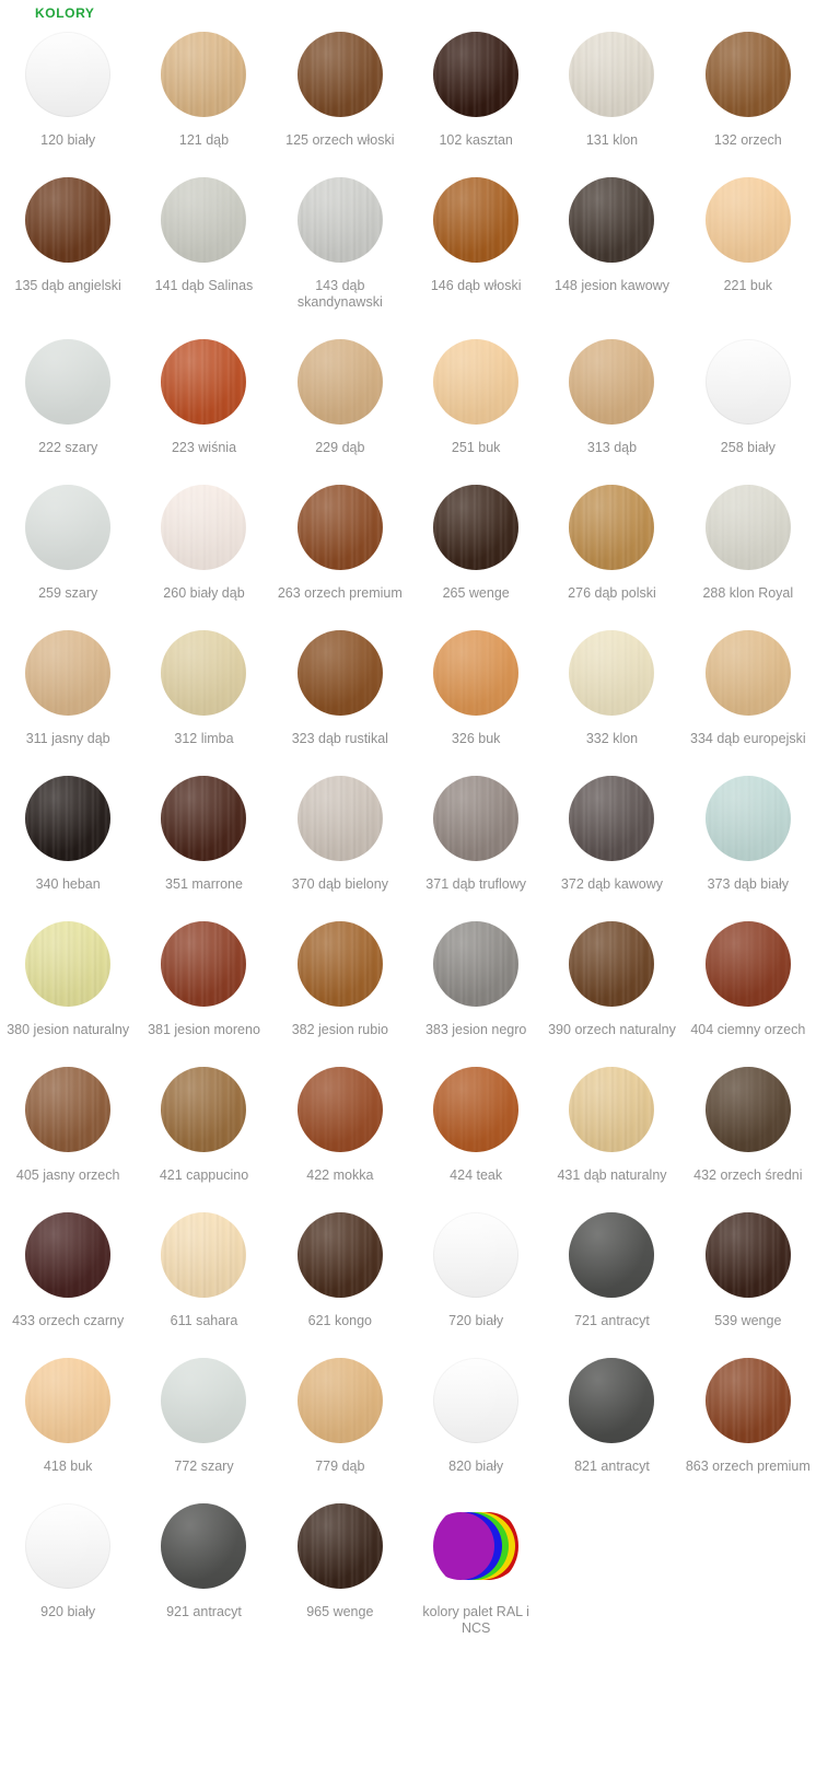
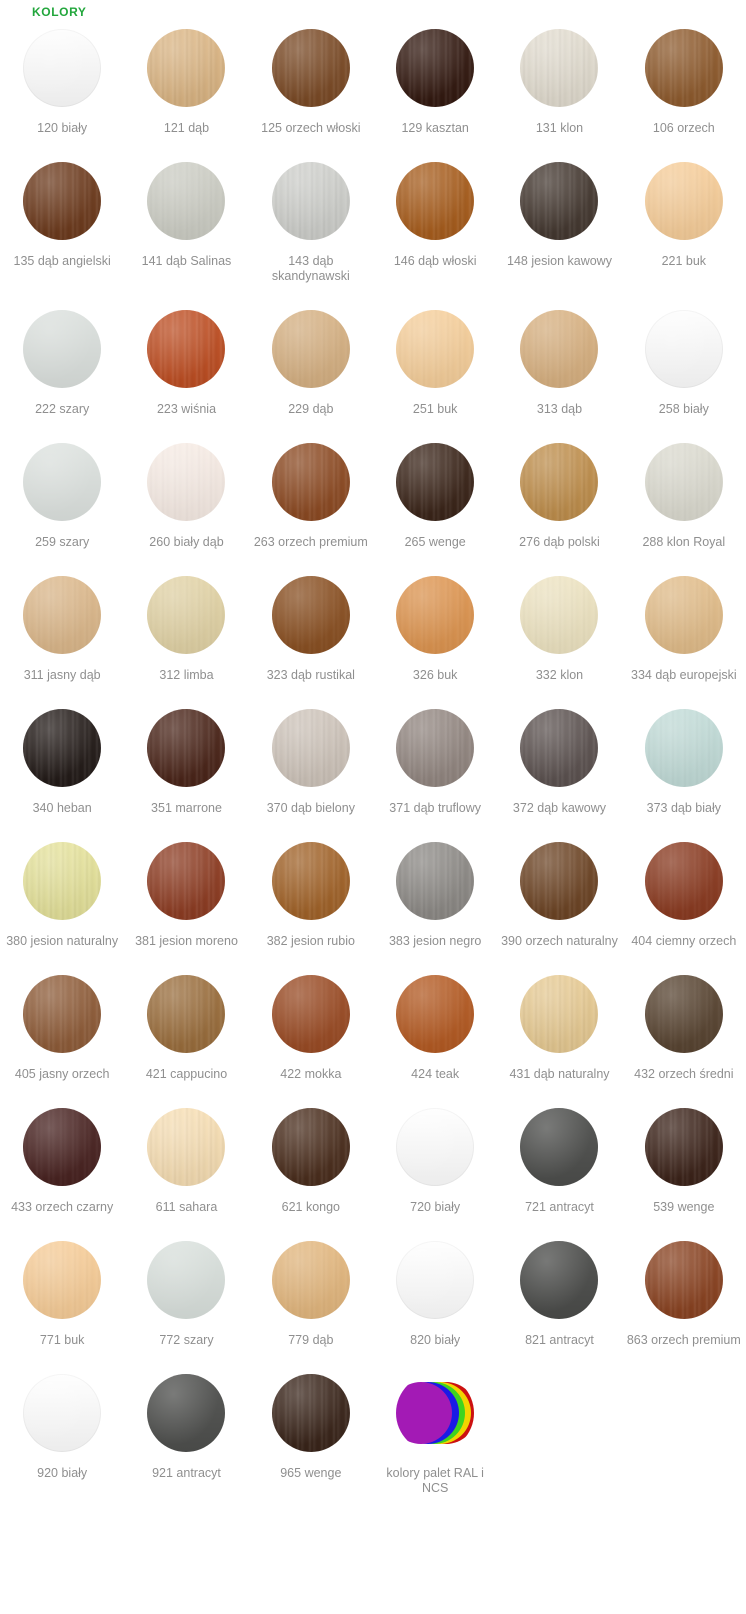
  KOLORY
  120 biały
  121 dąb
  125 orzech włoski
- 102 kasztan
+ 129 kasztan
  131 klon
- 132 orzech
+ 106 orzech
  135 dąb angielski
  141 dąb Salinas
  143 dąb skandynawski
  146 dąb włoski
  148 jesion kawowy
  221 buk
  222 szary
  223 wiśnia
  229 dąb
  251 buk
  313 dąb
  258 biały
  259 szary
  260 biały dąb
  263 orzech premium
  265 wenge
  276 dąb polski
  288 klon Royal
  311 jasny dąb
  312 limba
  323 dąb rustikal
  326 buk
  332 klon
  334 dąb europejski
  340 heban
  351 marrone
  370 dąb bielony
  371 dąb truflowy
  372 dąb kawowy
  373 dąb biały
  380 jesion naturalny
  381 jesion moreno
  382 jesion rubio
  383 jesion negro
  390 orzech naturalny
  404 ciemny orzech
  405 jasny orzech
  421 cappucino
  422 mokka
  424 teak
  431 dąb naturalny
  432 orzech średni
  433 orzech czarny
  611 sahara
  621 kongo
  720 biały
  721 antracyt
  539 wenge
- 418 buk
+ 771 buk
  772 szary
  779 dąb
  820 biały
  821 antracyt
  863 orzech premium
  920 biały
  921 antracyt
  965 wenge
  kolory palet RAL i NCS
